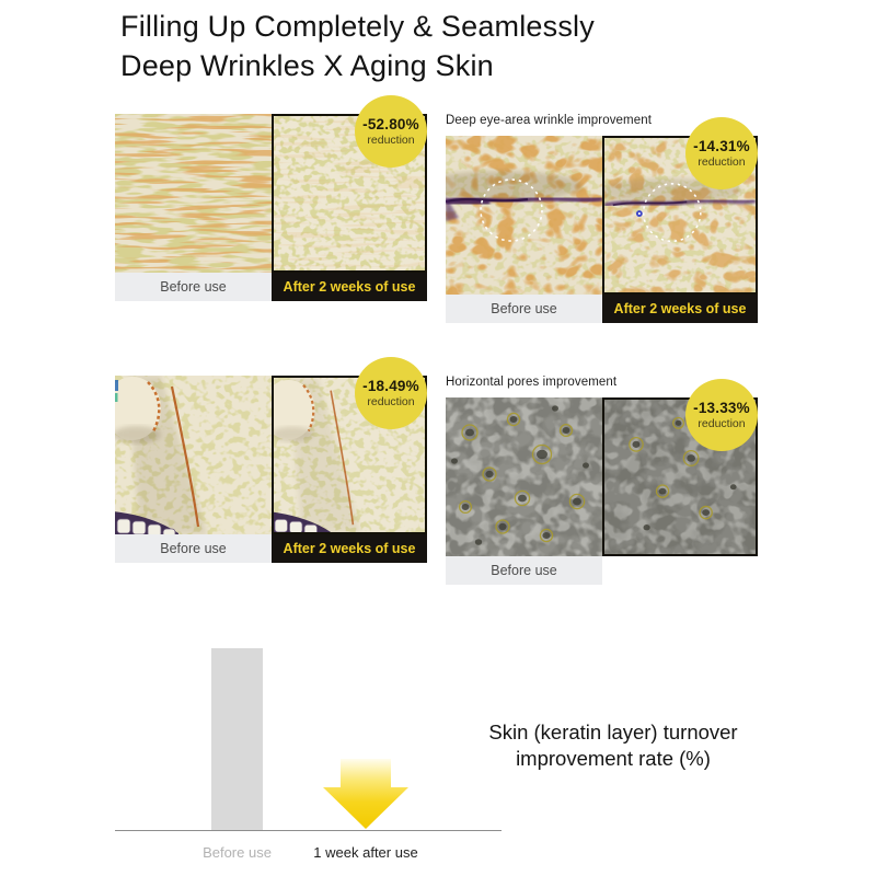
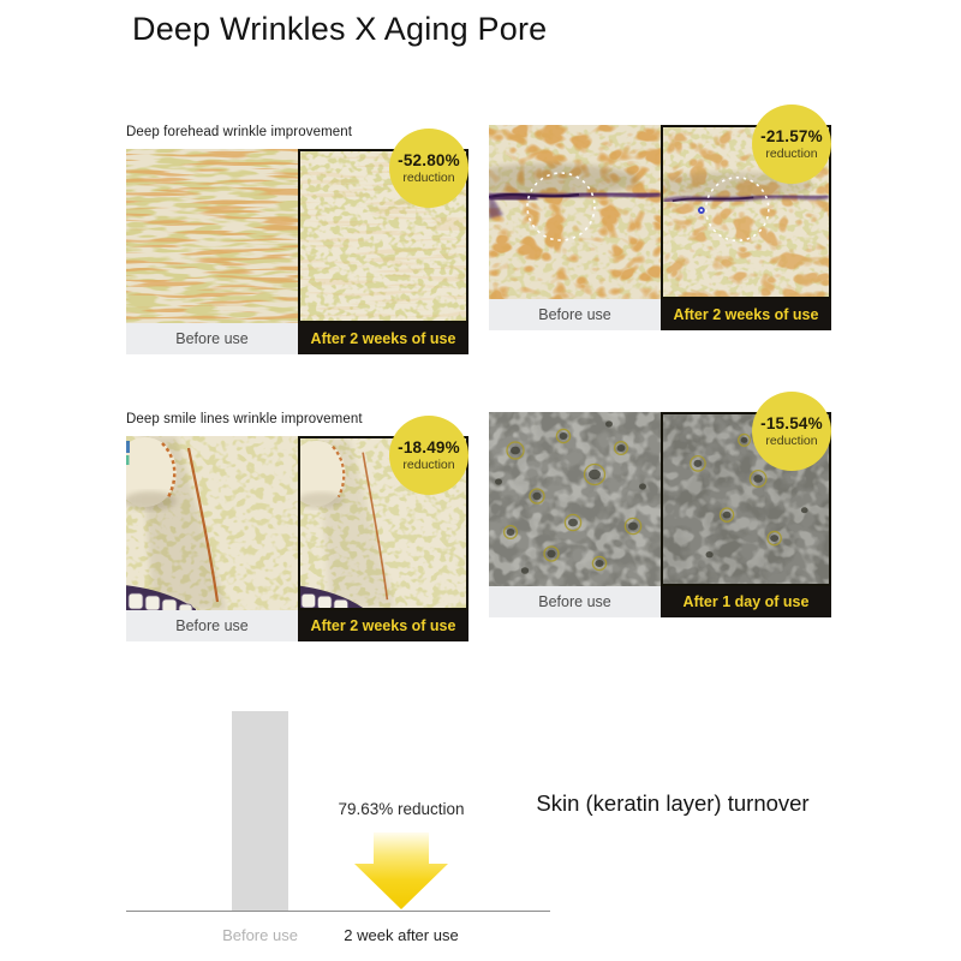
- Filling Up Completely & Seamlessly
- Deep Wrinkles X Aging Skin
+ Deep Wrinkles X Aging Pore
+ Deep forehead wrinkle improvement
  -52.80%
  reduction
  Before use
  After 2 weeks of use
- Deep eye-area wrinkle improvement
- -14.31%
+ -21.57%
  reduction
  Before use
  After 2 weeks of use
+ Deep smile lines wrinkle improvement
  -18.49%
  reduction
  Before use
  After 2 weeks of use
- Horizontal pores improvement
- -13.33%
+ -15.54%
  reduction
  Before use
+ After 1 day of use
+ 79.63% reduction
  Before use
- 1 week after use
+ 2 week after use
  Skin (keratin layer) turnover
- improvement rate (%)
